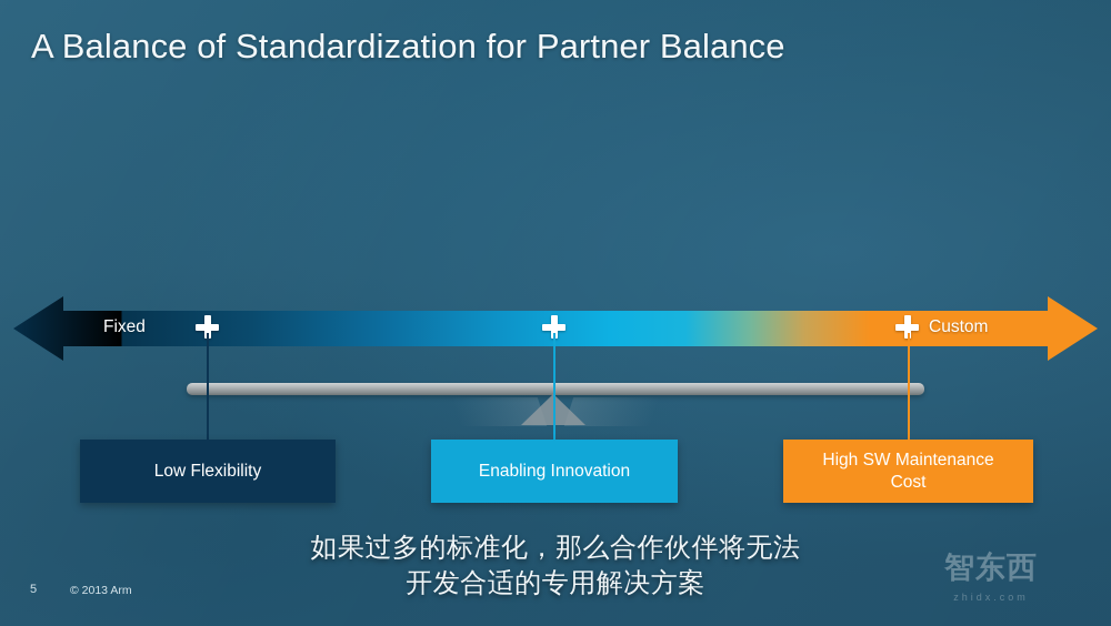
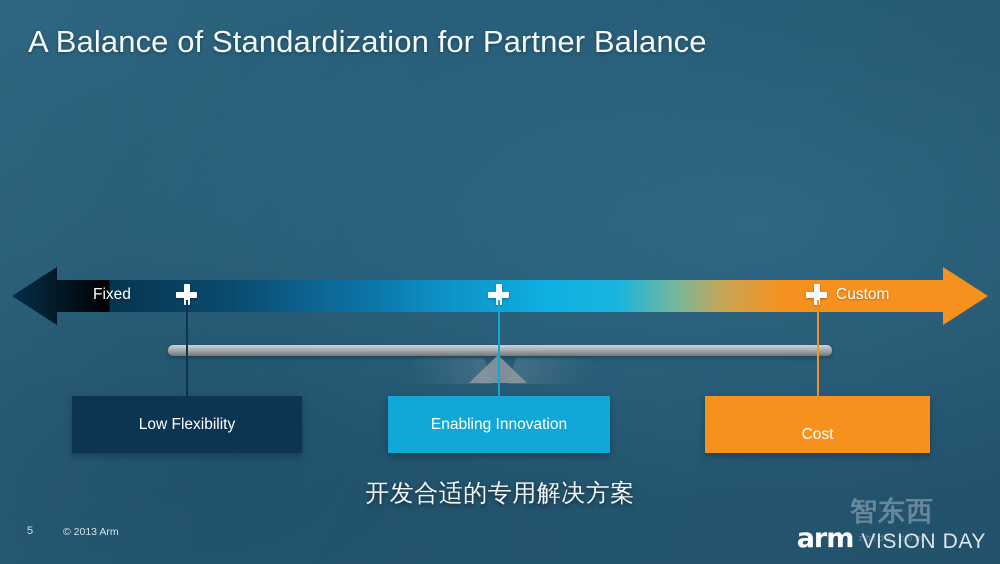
  A Balance of Standardization for Partner Balance
  Fixed
  Custom
  Low Flexibility
  Enabling Innovation
- High SW Maintenance
  Cost
- 如果过多的标准化，那么合作伙伴将无法
  开发合适的专用解决方案
  5
  © 2013 Arm
+ arm
+ VISION DAY
  智东西
  zhidx.com
